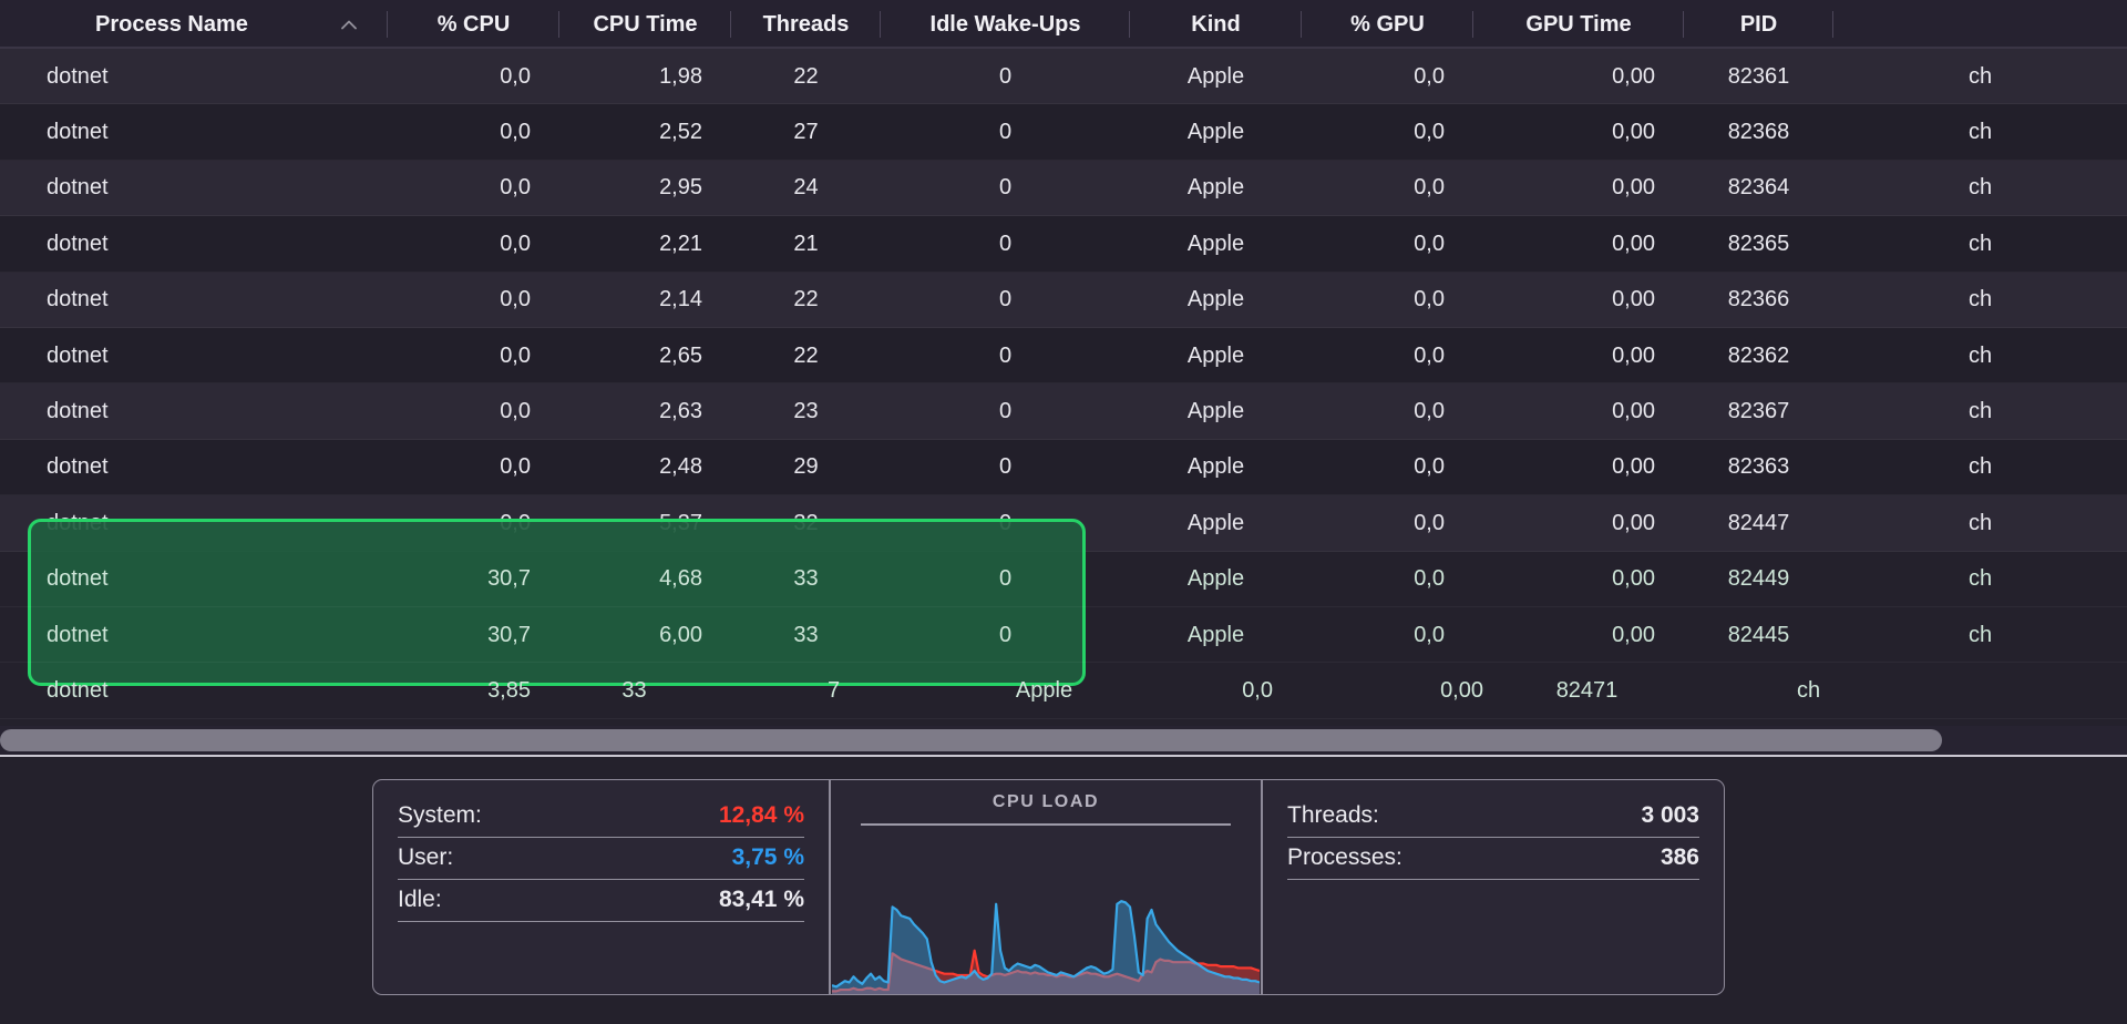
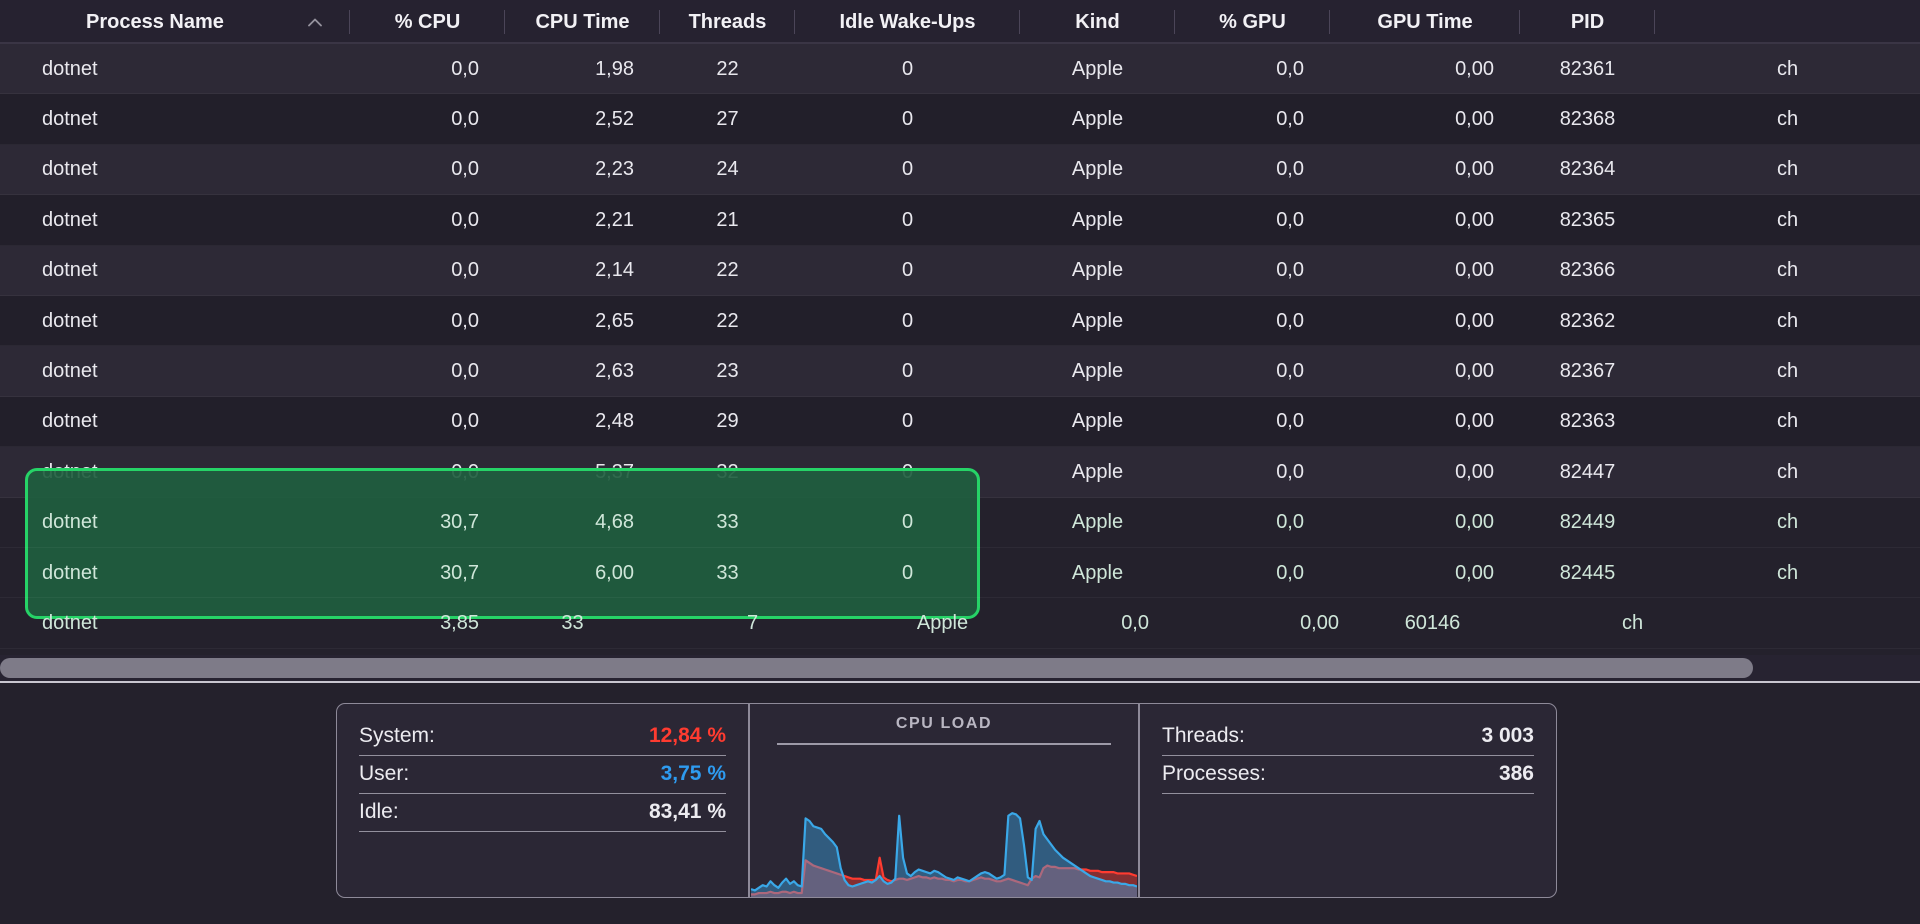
  Process Name
  % CPU
  CPU Time
  Threads
  Idle Wake-Ups
  Kind
  % GPU
  GPU Time
  PID
  dotnet
  0,0
  1,98
  22
  0
  Apple
  0,0
  0,00
  82361
  ch
  dotnet
  0,0
  2,52
  27
  0
  Apple
  0,0
  0,00
  82368
  ch
  dotnet
  0,0
- 2,95
+ 2,23
  24
  0
  Apple
  0,0
  0,00
  82364
  ch
  dotnet
  0,0
  2,21
  21
  0
  Apple
  0,0
  0,00
  82365
  ch
  dotnet
  0,0
  2,14
  22
  0
  Apple
  0,0
  0,00
  82366
  ch
  dotnet
  0,0
  2,65
  22
  0
  Apple
  0,0
  0,00
  82362
  ch
  dotnet
  0,0
  2,63
  23
  0
  Apple
  0,0
  0,00
  82367
  ch
  dotnet
  0,0
  2,48
  29
  0
  Apple
  0,0
  0,00
  82363
  ch
  Apple
  0,0
  0,00
  82447
  ch
  dotnet
  30,7
  4,68
  33
  0
  Apple
  0,0
  0,00
  82449
  ch
  dotnet
  30,7
  6,00
  33
  0
  Apple
  0,0
  0,00
  82445
  ch
  dotnet
  3,85
  33
  7
  Apple
  0,0
  0,00
- 82471
+ 60146
  ch
  System:
  12,84 %
  User:
  3,75 %
  Idle:
  83,41 %
  CPU LOAD
  Threads:
  3 003
  Processes:
  386
